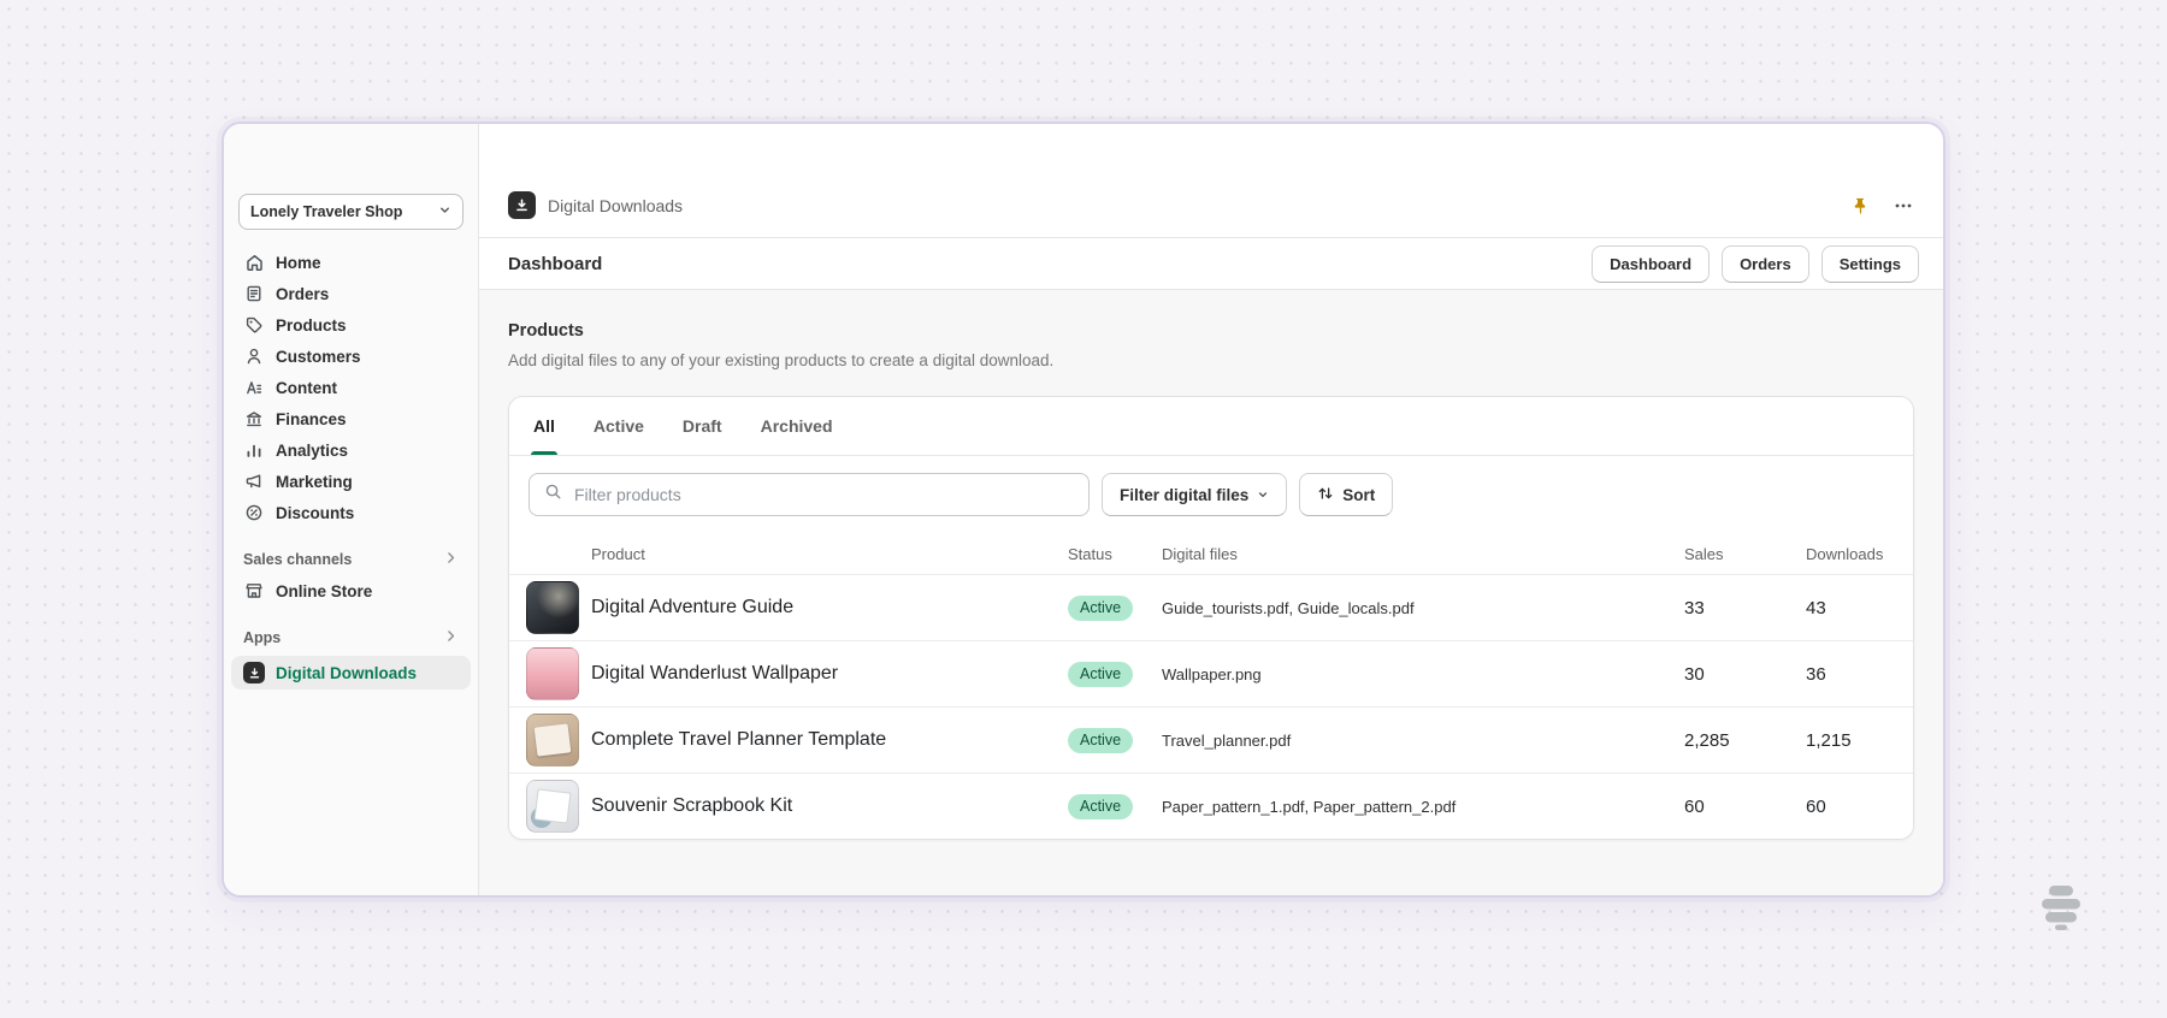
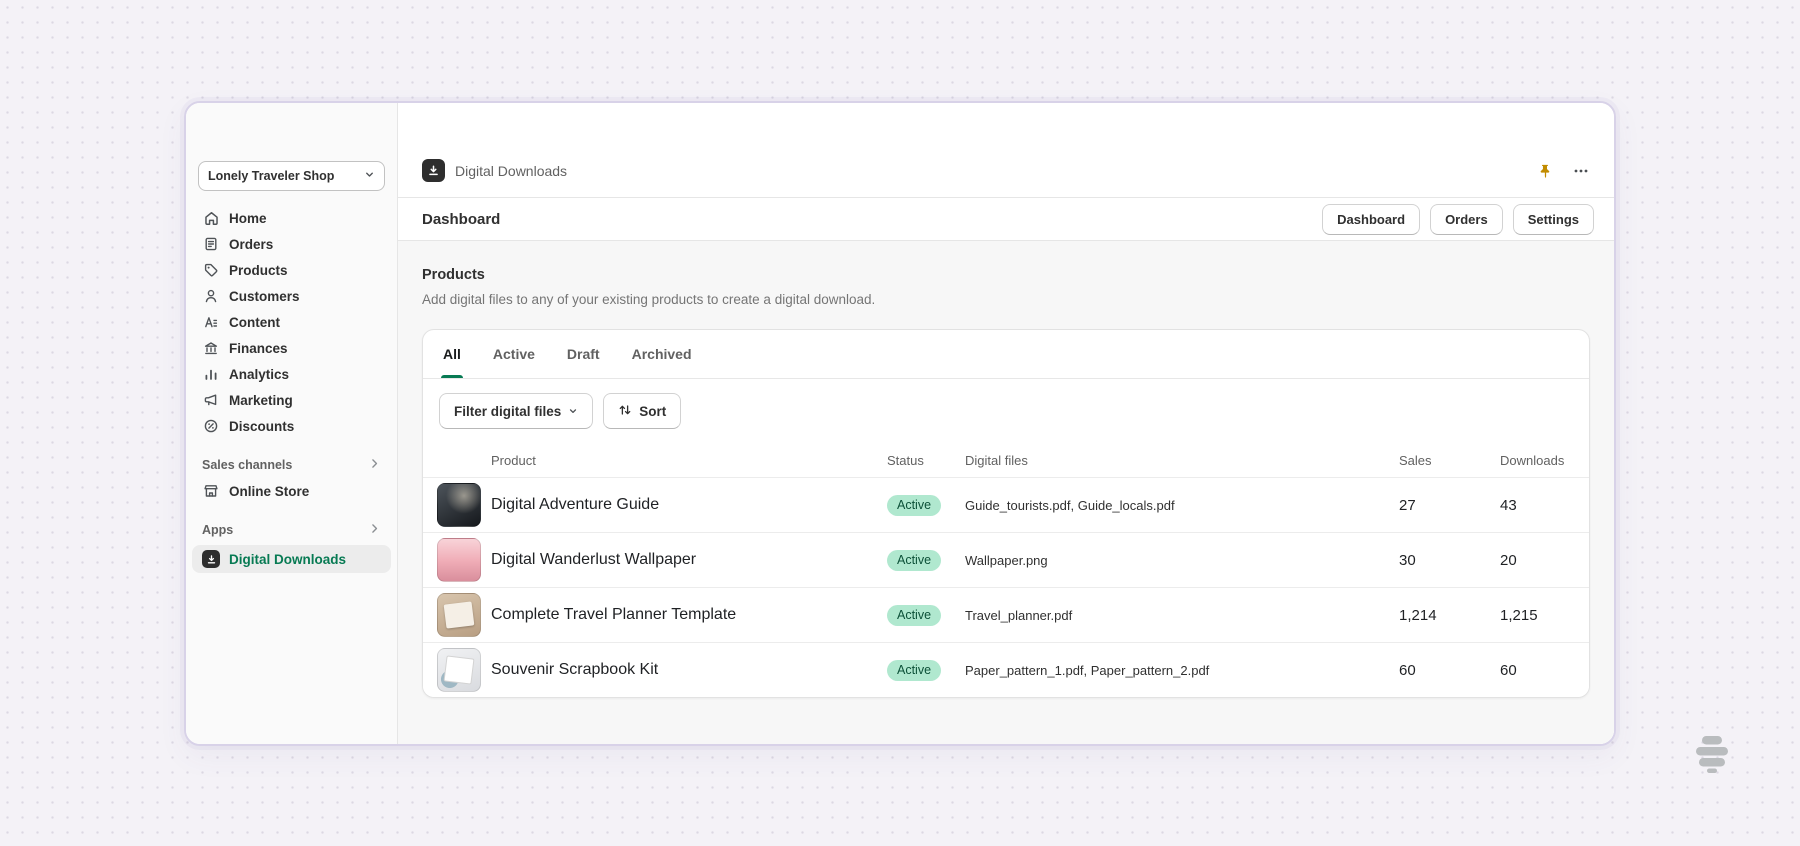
  Lonely Traveler Shop
  Home
  Orders
  Products
  Customers
  Content
  Finances
  Analytics
  Marketing
  Discounts
  Sales channels
  Online Store
  Apps
  Digital Downloads
  Digital Downloads
  Dashboard
  Dashboard
  Orders
  Settings
  Products
  Add digital files to any of your existing products to create a digital download.
  All
  Active
  Draft
  Archived
- Filter products
  Filter digital files
  Sort
  Product
  Status
  Digital files
  Sales
  Downloads
  Digital Adventure Guide
  Active
  Guide_tourists.pdf, Guide_locals.pdf
- 33
+ 27
  43
  Digital Wanderlust Wallpaper
  Active
  Wallpaper.png
  30
- 36
+ 20
  Complete Travel Planner Template
  Active
  Travel_planner.pdf
- 2,285
+ 1,214
  1,215
  Souvenir Scrapbook Kit
  Active
  Paper_pattern_1.pdf, Paper_pattern_2.pdf
  60
  60
